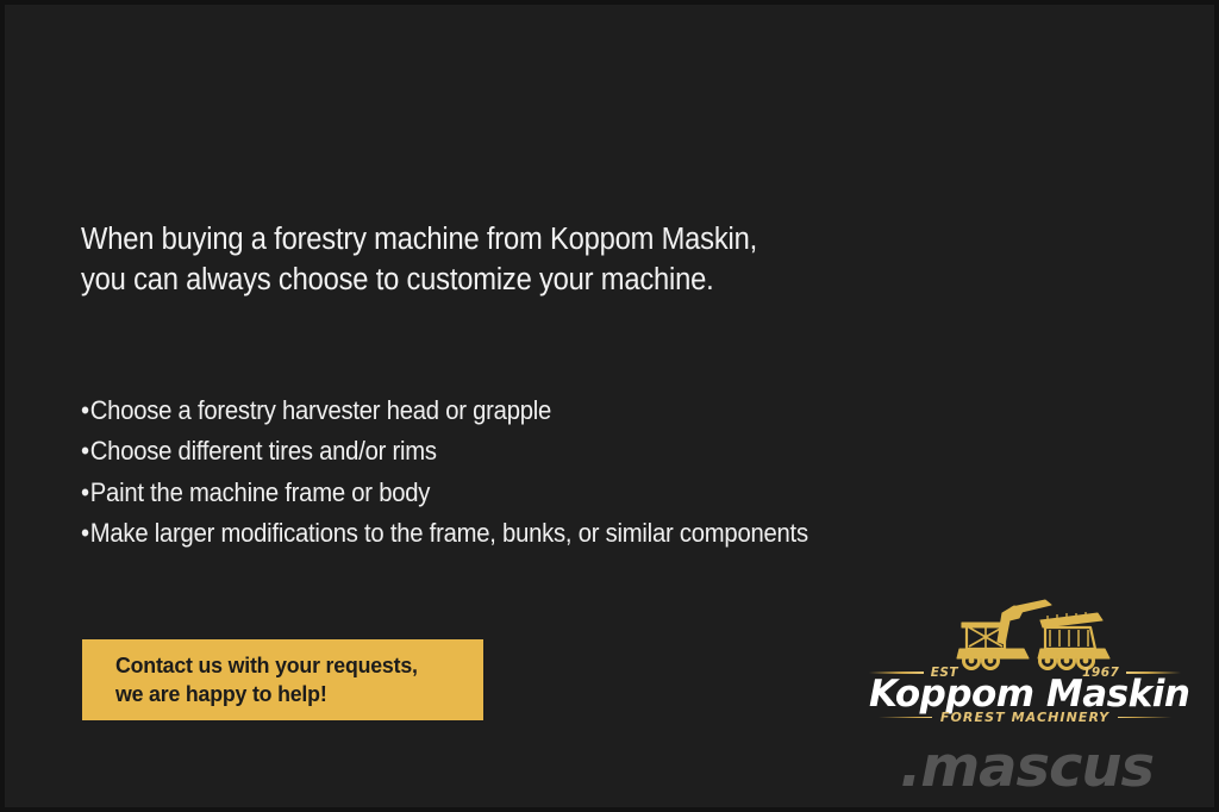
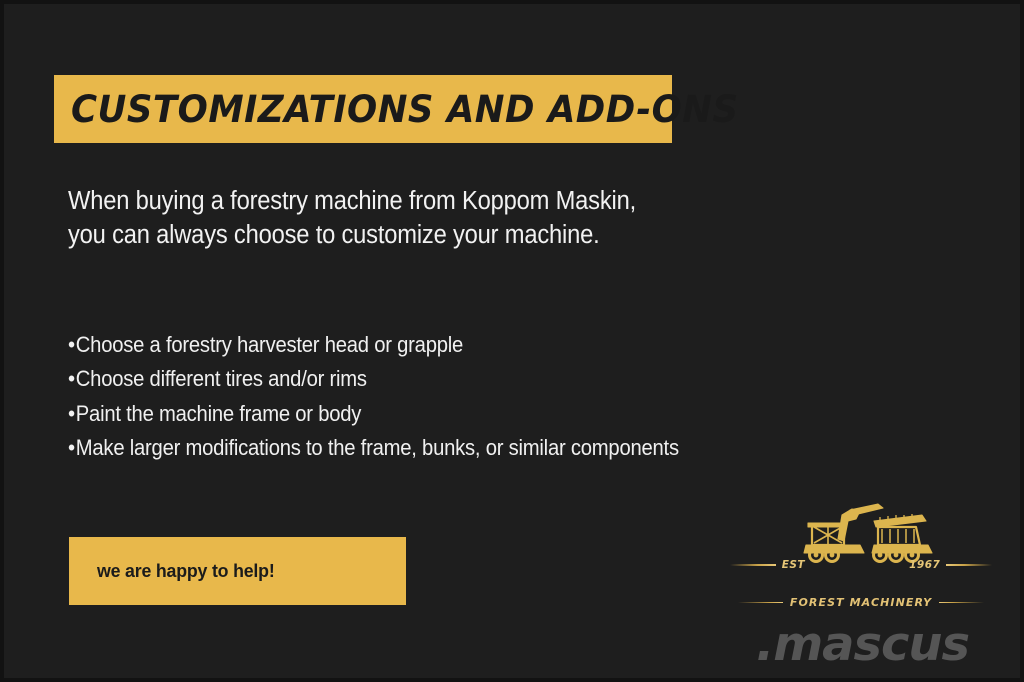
+ CUSTOMIZATIONS AND ADD-ONS
  When buying a forestry machine from Koppom Maskin,
  you can always choose to customize your machine.
  •Choose a forestry harvester head or grapple
  •Choose different tires and/or rims
  •Paint the machine frame or body
  •Make larger modifications to the frame, bunks, or similar components
- Contact us with your requests,
  we are happy to help!
  EST
  1967
- Koppom Maskin
  FOREST MACHINERY
  .mascus
